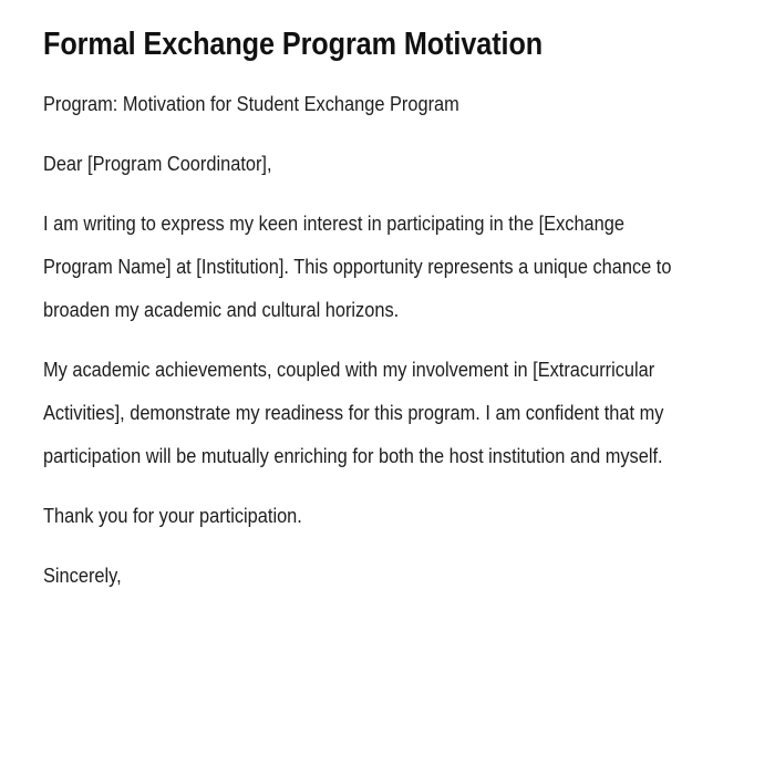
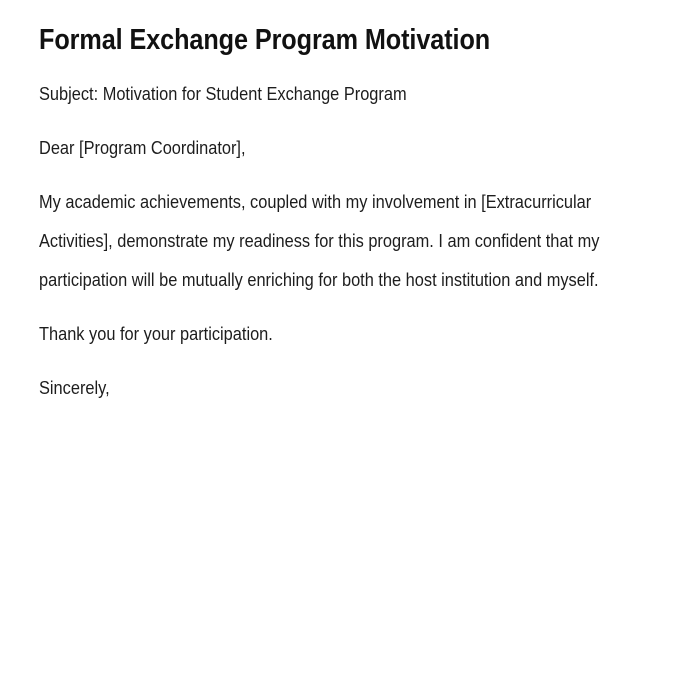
  Formal Exchange Program Motivation
- Program: Motivation for Student Exchange Program
+ Subject: Motivation for Student Exchange Program
  Dear [Program Coordinator],
- I am writing to express my keen interest in participating in the [Exchange Program Name] at [Institution]. This opportunity represents a unique chance to broaden my academic and cultural horizons.
  My academic achievements, coupled with my involvement in [Extracurricular Activities], demonstrate my readiness for this program. I am confident that my participation will be mutually enriching for both the host institution and myself.
  Thank you for your participation.
  Sincerely,
